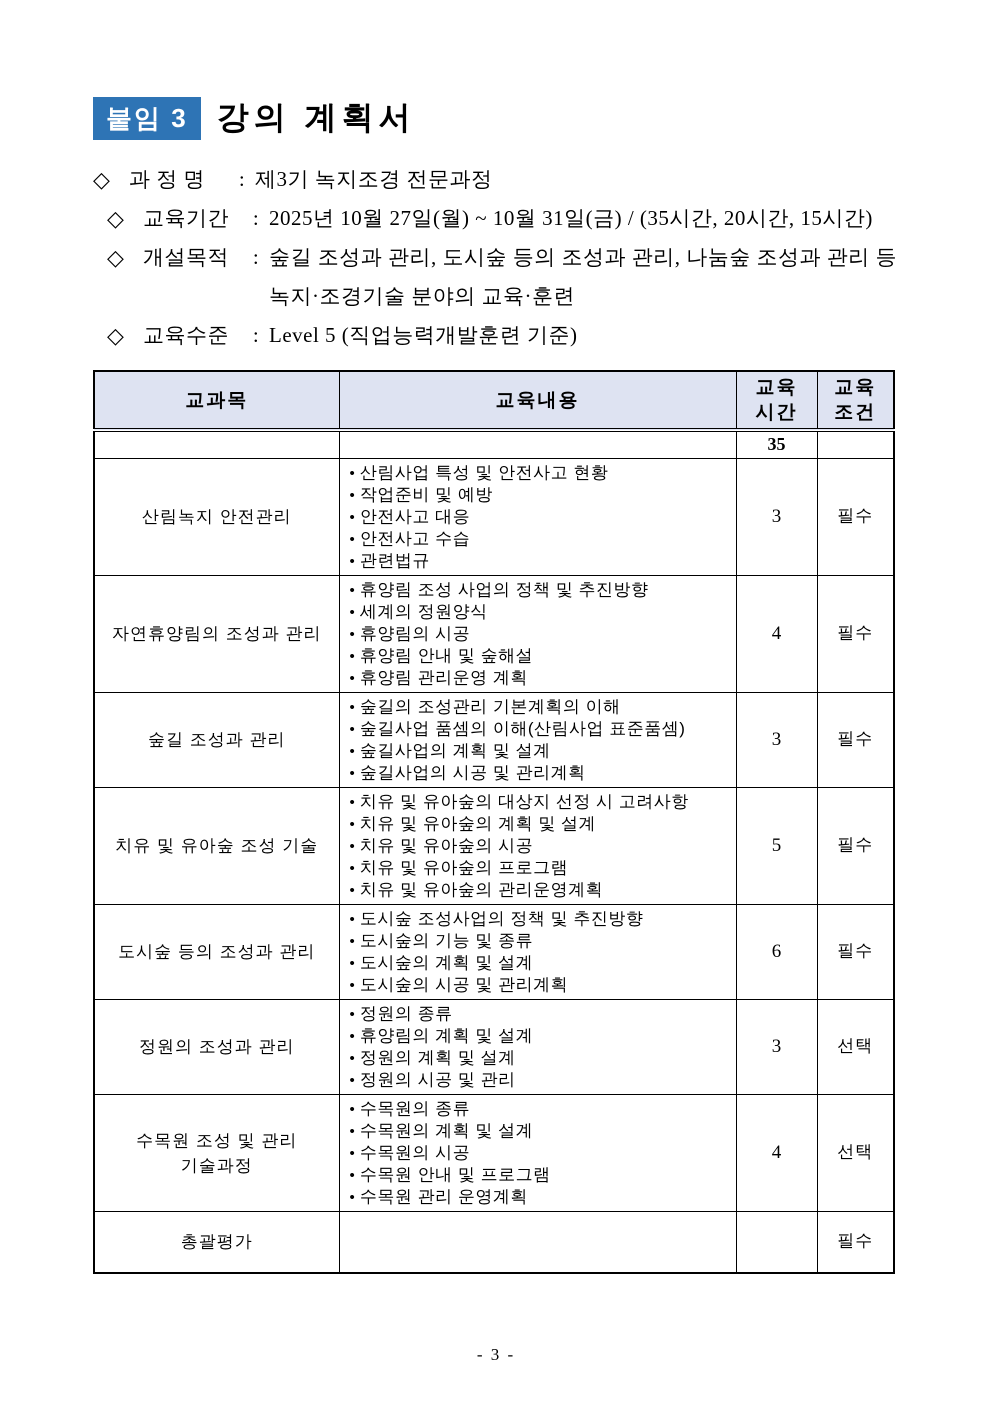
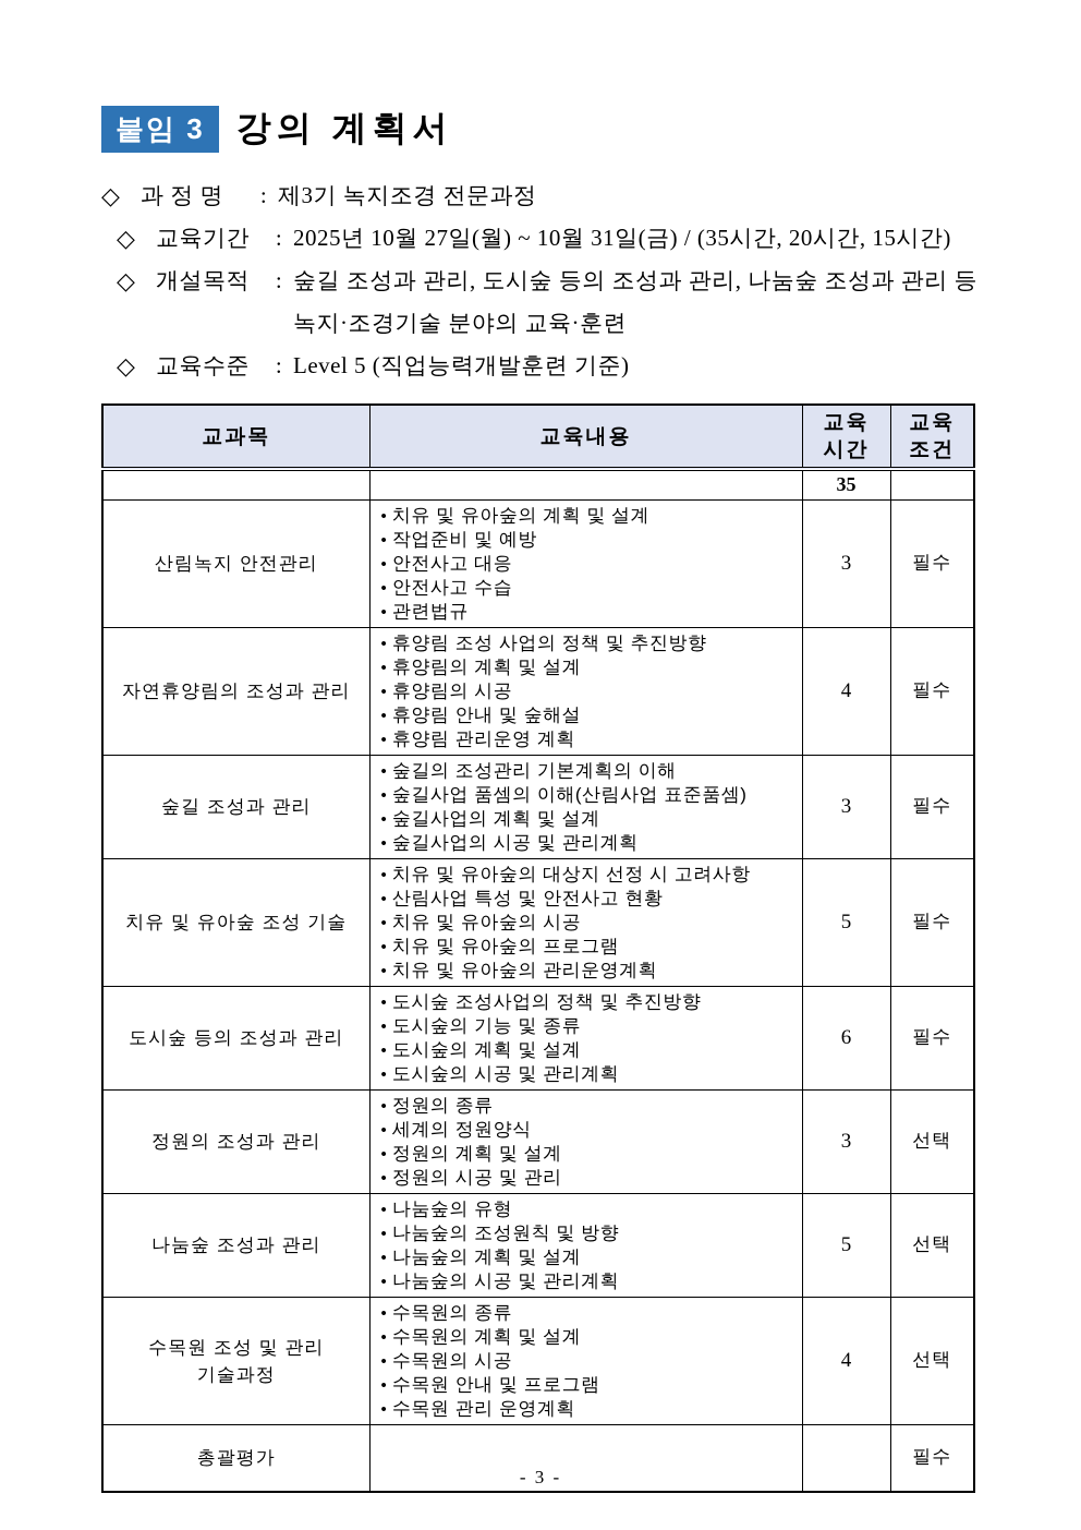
  붙임 3
  강의 계획서
  ◇
  과 정 명
  :
  제3기 녹지조경 전문과정
  ◇
  교육기간
  :
  2025년 10월 27일(월) ~ 10월 31일(금) / (35시간, 20시간, 15시간)
  ◇
  개설목적
  :
  숲길 조성과 관리, 도시숲 등의 조성과 관리, 나눔숲 조성과 관리 등 녹지·조경기술 분야의 교육·훈련
  ◇
  교육수준
  :
  Level 5 (직업능력개발훈련 기준)
  교과목	교육내용	교육 시간	교육 조건
  		35
- 산림녹지 안전관리	산림사업 특성 및 안전사고 현황 작업준비 및 예방 안전사고 대응 안전사고 수습 관련법규	3	필수
+ 산림녹지 안전관리	치유 및 유아숲의 계획 및 설계 작업준비 및 예방 안전사고 대응 안전사고 수습 관련법규	3	필수
- 자연휴양림의 조성과 관리	휴양림 조성 사업의 정책 및 추진방향 세계의 정원양식 휴양림의 시공 휴양림 안내 및 숲해설 휴양림 관리운영 계획	4	필수
+ 자연휴양림의 조성과 관리	휴양림 조성 사업의 정책 및 추진방향 휴양림의 계획 및 설계 휴양림의 시공 휴양림 안내 및 숲해설 휴양림 관리운영 계획	4	필수
  숲길 조성과 관리	숲길의 조성관리 기본계획의 이해 숲길사업 품셈의 이해(산림사업 표준품셈) 숲길사업의 계획 및 설계 숲길사업의 시공 및 관리계획	3	필수
- 치유 및 유아숲 조성 기술	치유 및 유아숲의 대상지 선정 시 고려사항 치유 및 유아숲의 계획 및 설계 치유 및 유아숲의 시공 치유 및 유아숲의 프로그램 치유 및 유아숲의 관리운영계획	5	필수
+ 치유 및 유아숲 조성 기술	치유 및 유아숲의 대상지 선정 시 고려사항 산림사업 특성 및 안전사고 현황 치유 및 유아숲의 시공 치유 및 유아숲의 프로그램 치유 및 유아숲의 관리운영계획	5	필수
  도시숲 등의 조성과 관리	도시숲 조성사업의 정책 및 추진방향 도시숲의 기능 및 종류 도시숲의 계획 및 설계 도시숲의 시공 및 관리계획	6	필수
- 정원의 조성과 관리	정원의 종류 휴양림의 계획 및 설계 정원의 계획 및 설계 정원의 시공 및 관리	3	선택
+ 정원의 조성과 관리	정원의 종류 세계의 정원양식 정원의 계획 및 설계 정원의 시공 및 관리	3	선택
+ 나눔숲 조성과 관리	나눔숲의 유형 나눔숲의 조성원칙 및 방향 나눔숲의 계획 및 설계 나눔숲의 시공 및 관리계획	5	선택
  수목원 조성 및 관리 기술과정	수목원의 종류 수목원의 계획 및 설계 수목원의 시공 수목원 안내 및 프로그램 수목원 관리 운영계획	4	선택
  총괄평가			필수
  - 3 -
